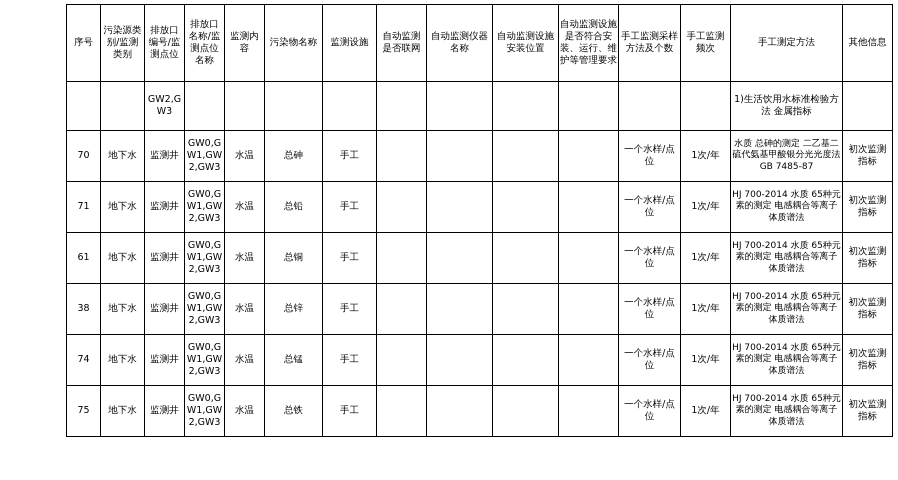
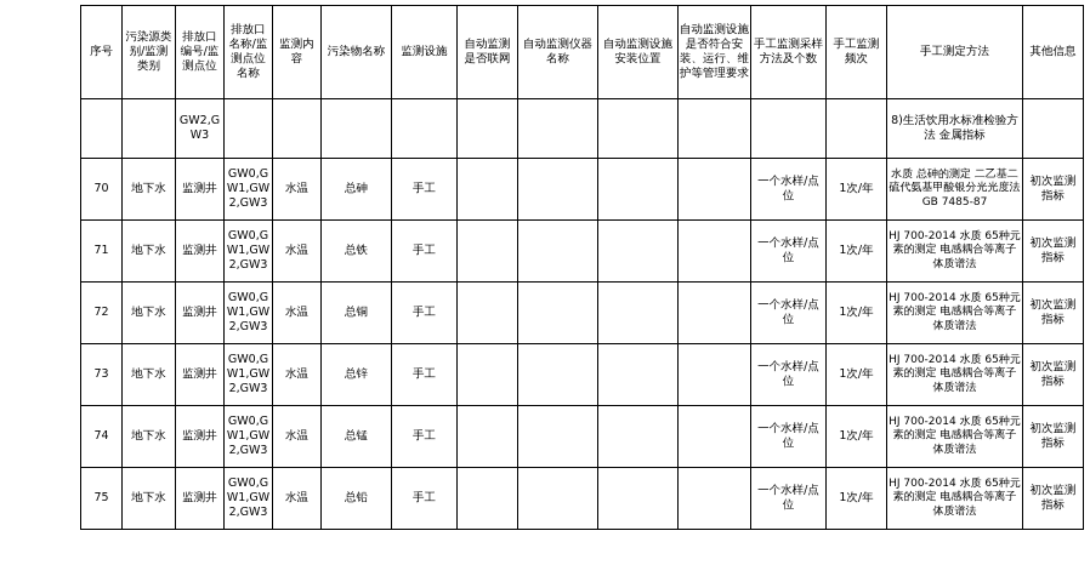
  序号	污染源类别/监测类别	排放口编号/监测点位	排放口名称/监测点位名称	监测内容	污染物名称	监测设施	自动监测是否联网	自动监测仪器名称	自动监测设施安装位置	自动监测设施是否符合安装、运行、维护等管理要求	手工监测采样方法及个数	手工监测频次	手工测定方法	其他信息
- 		GW2,GW3											1)生活饮用水标准检验方法 金属指标
+ 		GW2,GW3											8)生活饮用水标准检验方法 金属指标
  70	地下水	监测井	GW0,GW1,GW2,GW3	水温	总砷	手工					一个水样/点位	1次/年	水质 总砷的测定 二乙基二硫代氨基甲酸银分光光度法 GB 7485-87	初次监测指标
- 71	地下水	监测井	GW0,GW1,GW2,GW3	水温	总铅	手工					一个水样/点位	1次/年	HJ 700-2014 水质 65种元素的测定 电感耦合等离子体质谱法	初次监测指标
+ 71	地下水	监测井	GW0,GW1,GW2,GW3	水温	总铁	手工					一个水样/点位	1次/年	HJ 700-2014 水质 65种元素的测定 电感耦合等离子体质谱法	初次监测指标
- 61	地下水	监测井	GW0,GW1,GW2,GW3	水温	总铜	手工					一个水样/点位	1次/年	HJ 700-2014 水质 65种元素的测定 电感耦合等离子体质谱法	初次监测指标
+ 72	地下水	监测井	GW0,GW1,GW2,GW3	水温	总铜	手工					一个水样/点位	1次/年	HJ 700-2014 水质 65种元素的测定 电感耦合等离子体质谱法	初次监测指标
- 38	地下水	监测井	GW0,GW1,GW2,GW3	水温	总锌	手工					一个水样/点位	1次/年	HJ 700-2014 水质 65种元素的测定 电感耦合等离子体质谱法	初次监测指标
+ 73	地下水	监测井	GW0,GW1,GW2,GW3	水温	总锌	手工					一个水样/点位	1次/年	HJ 700-2014 水质 65种元素的测定 电感耦合等离子体质谱法	初次监测指标
  74	地下水	监测井	GW0,GW1,GW2,GW3	水温	总锰	手工					一个水样/点位	1次/年	HJ 700-2014 水质 65种元素的测定 电感耦合等离子体质谱法	初次监测指标
- 75	地下水	监测井	GW0,GW1,GW2,GW3	水温	总铁	手工					一个水样/点位	1次/年	HJ 700-2014 水质 65种元素的测定 电感耦合等离子体质谱法	初次监测指标
+ 75	地下水	监测井	GW0,GW1,GW2,GW3	水温	总铅	手工					一个水样/点位	1次/年	HJ 700-2014 水质 65种元素的测定 电感耦合等离子体质谱法	初次监测指标
